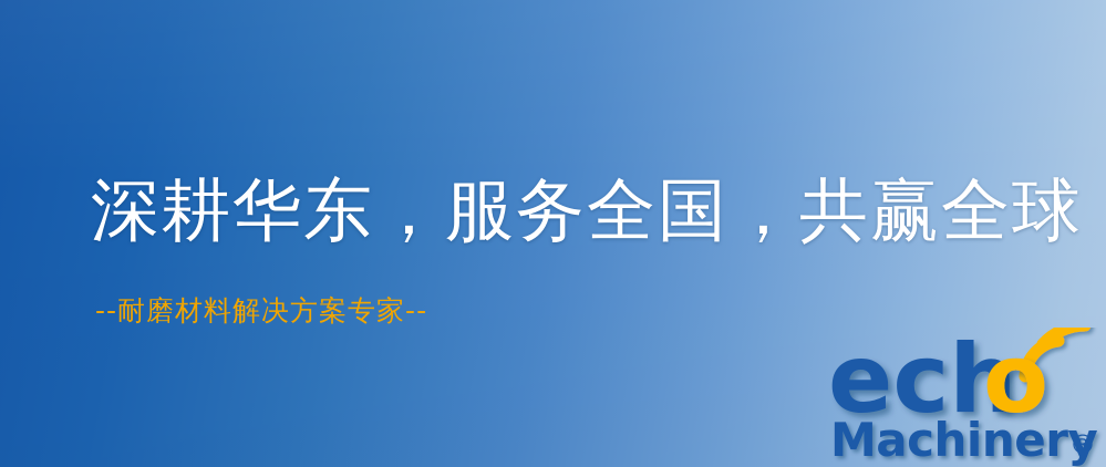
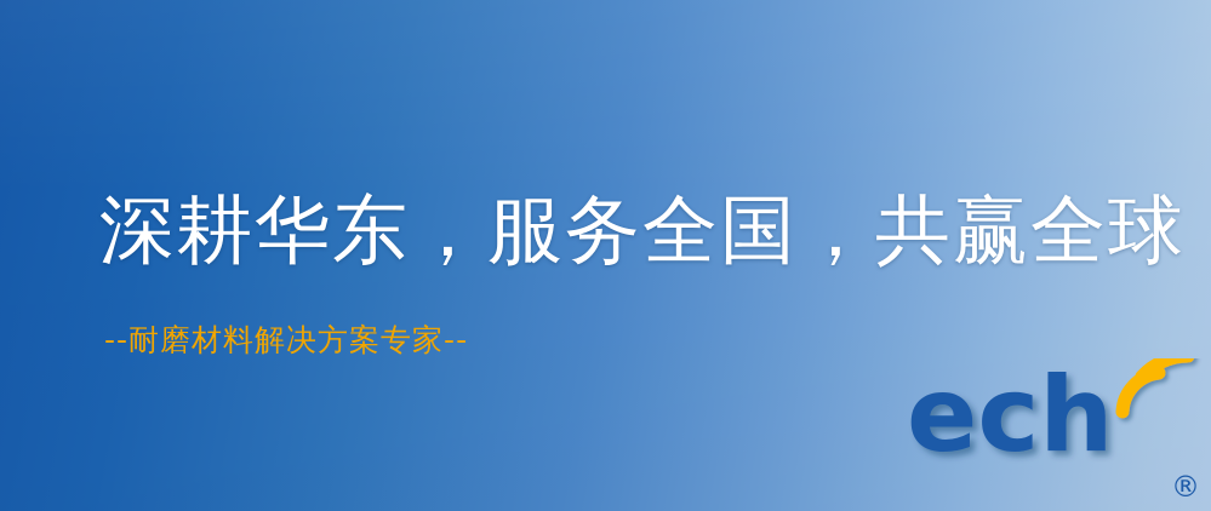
  深耕华东，服务全国，共赢全球
  --耐磨材料解决方案专家--
  ech
- o
- Machinery
  ®
